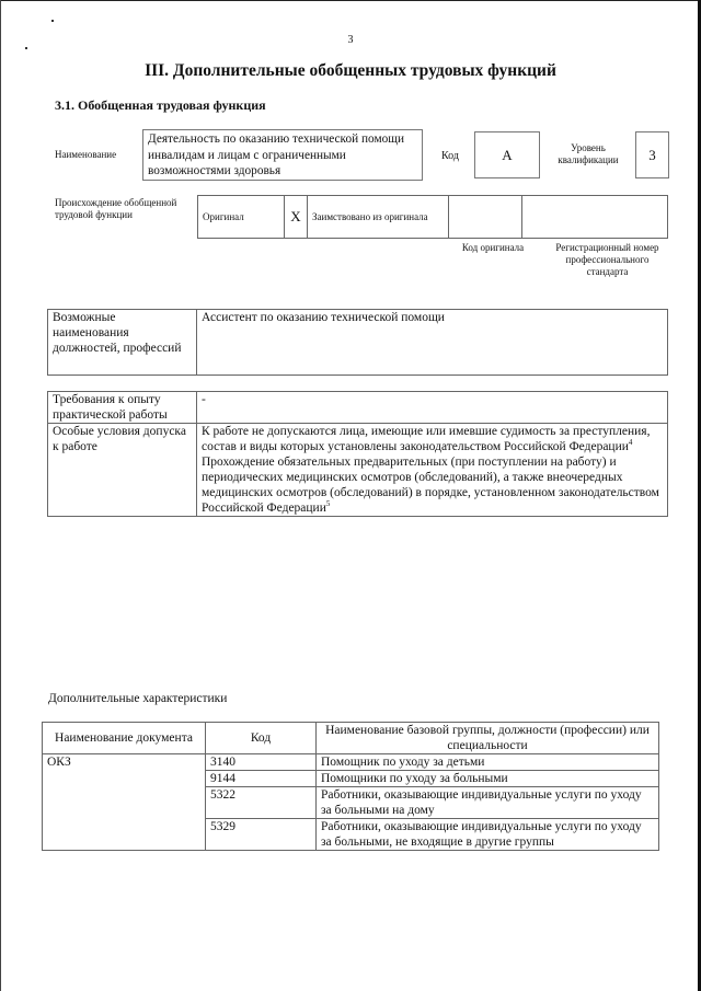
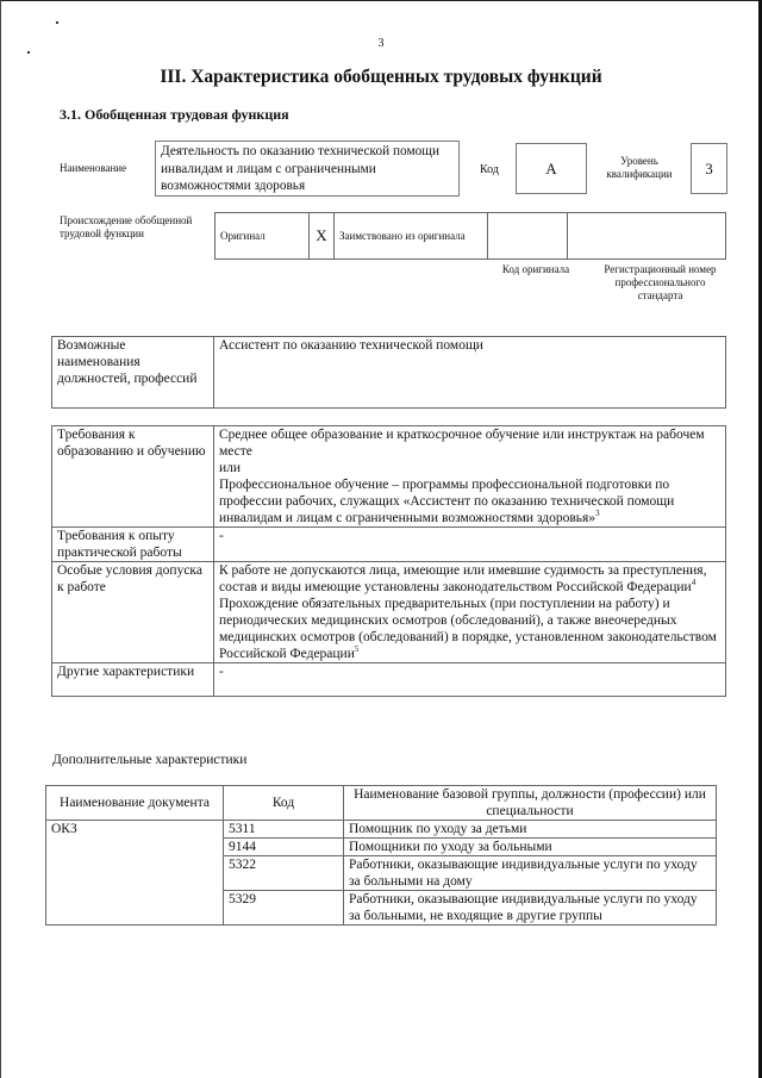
  3
- III. Дополнительные обобщенных трудовых функций
+ III. Характеристика обобщенных трудовых функций
  3.1. Обобщенная трудовая функция
  Наименование
  Деятельность по оказанию технической помощи инвалидам и лицам с ограниченными возможностями здоровья
  Код
  А
  Уровень квалификации
  3
  Происхождение обобщенной трудовой функции
  Оригинал	X	Заимствовано из оригинала
  Код оригинала
  Регистрационный номер профессионального стандарта
  Возможные наименования должностей, профессий	Ассистент по оказанию технической помощи
+ Требования к образованию и обучению	Среднее общее образование и краткосрочное обучение или инструктаж на рабочем месте или Профессиональное обучение – программы профессиональной подготовки по профессии рабочих, служащих «Ассистент по оказанию технической помощи инвалидам и лицам с ограниченными возможностями здоровья»3
  Требования к опыту практической работы	-
- Особые условия допуска к работе	К работе не допускаются лица, имеющие или имевшие судимость за преступления, состав и виды которых установлены законодательством Российской Федерации4 Прохождение обязательных предварительных (при поступлении на работу) и периодических медицинских осмотров (обследований), а также внеочередных медицинских осмотров (обследований) в порядке, установленном законодательством Российской Федерации5
+ Особые условия допуска к работе	К работе не допускаются лица, имеющие или имевшие судимость за преступления, состав и виды имеющие установлены законодательством Российской Федерации4 Прохождение обязательных предварительных (при поступлении на работу) и периодических медицинских осмотров (обследований), а также внеочередных медицинских осмотров (обследований) в порядке, установленном законодательством Российской Федерации5
+ Другие характеристики	-
  Дополнительные характеристики
  Наименование документа	Код	Наименование базовой группы, должности (профессии) или специальности
- ОКЗ	3140	Помощник по уходу за детьми
+ ОКЗ	5311	Помощник по уходу за детьми
  9144	Помощники по уходу за больными
  5322	Работники, оказывающие индивидуальные услуги по уходу за больными на дому
  5329	Работники, оказывающие индивидуальные услуги по уходу за больными, не входящие в другие группы
